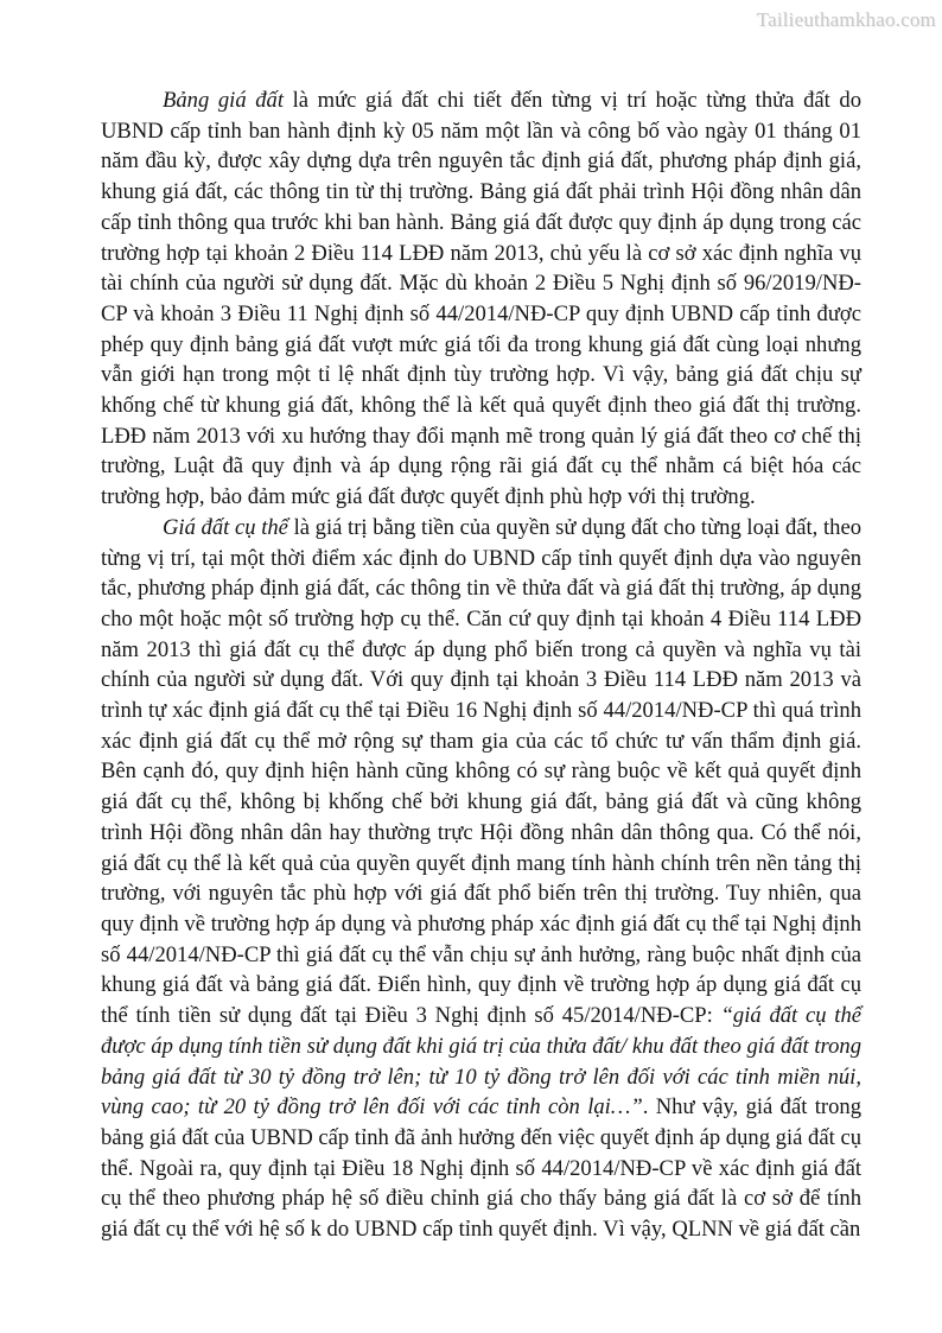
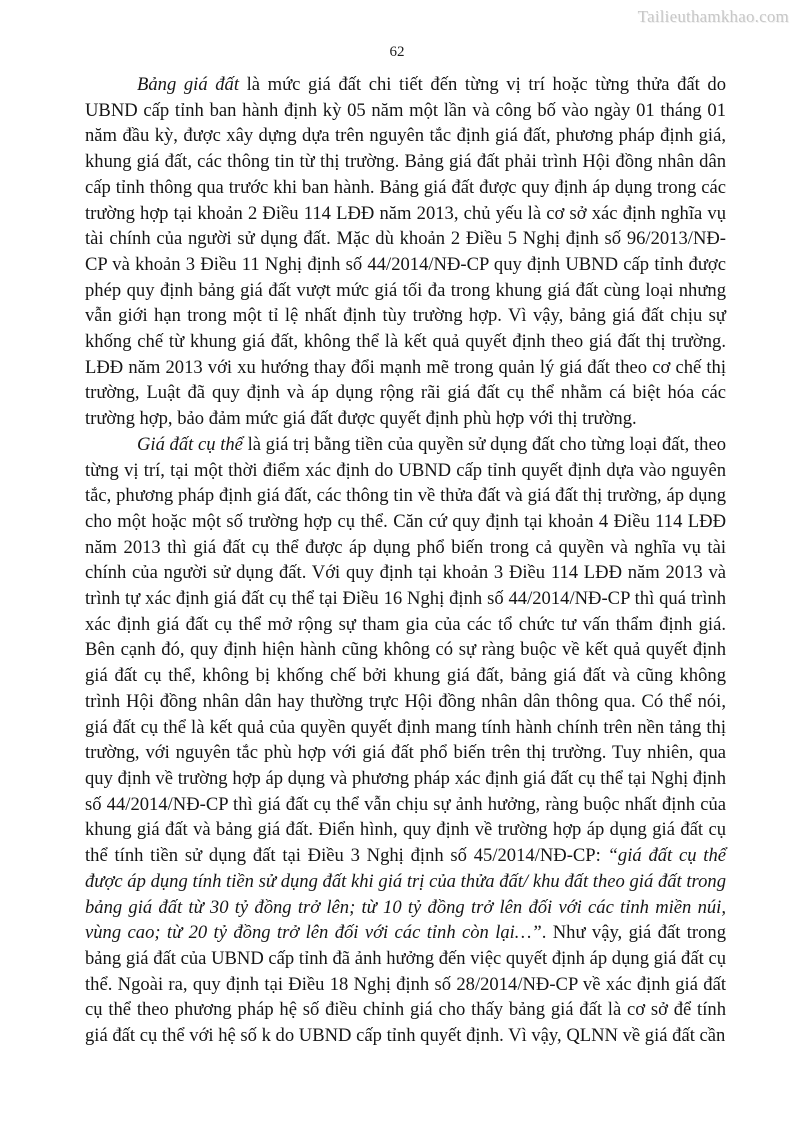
  Tailieuthamkhao.com
+ 62
- Bảng giá đất là mức giá đất chi tiết đến từng vị trí hoặc từng thửa đất do UBND cấp tỉnh ban hành định kỳ 05 năm một lần và công bố vào ngày 01 tháng 01 năm đầu kỳ, được xây dựng dựa trên nguyên tắc định giá đất, phương pháp định giá, khung giá đất, các thông tin từ thị trường. Bảng giá đất phải trình Hội đồng nhân dân cấp tỉnh thông qua trước khi ban hành. Bảng giá đất được quy định áp dụng trong các trường hợp tại khoản 2 Điều 114 LĐĐ năm 2013, chủ yếu là cơ sở xác định nghĩa vụ tài chính của người sử dụng đất. Mặc dù khoản 2 Điều 5 Nghị định số 96/2019/NĐ-CP và khoản 3 Điều 11 Nghị định số 44/2014/NĐ-CP quy định UBND cấp tỉnh được phép quy định bảng giá đất vượt mức giá tối đa trong khung giá đất cùng loại nhưng vẫn giới hạn trong một tỉ lệ nhất định tùy trường hợp. Vì vậy, bảng giá đất chịu sự khống chế từ khung giá đất, không thể là kết quả quyết định theo giá đất thị trường. LĐĐ năm 2013 với xu hướng thay đổi mạnh mẽ trong quản lý giá đất theo cơ chế thị trường, Luật đã quy định và áp dụng rộng rãi giá đất cụ thể nhằm cá biệt hóa các trường hợp, bảo đảm mức giá đất được quyết định phù hợp với thị trường.
+ Bảng giá đất là mức giá đất chi tiết đến từng vị trí hoặc từng thửa đất do UBND cấp tỉnh ban hành định kỳ 05 năm một lần và công bố vào ngày 01 tháng 01 năm đầu kỳ, được xây dựng dựa trên nguyên tắc định giá đất, phương pháp định giá, khung giá đất, các thông tin từ thị trường. Bảng giá đất phải trình Hội đồng nhân dân cấp tỉnh thông qua trước khi ban hành. Bảng giá đất được quy định áp dụng trong các trường hợp tại khoản 2 Điều 114 LĐĐ năm 2013, chủ yếu là cơ sở xác định nghĩa vụ tài chính của người sử dụng đất. Mặc dù khoản 2 Điều 5 Nghị định số 96/2013/NĐ-CP và khoản 3 Điều 11 Nghị định số 44/2014/NĐ-CP quy định UBND cấp tỉnh được phép quy định bảng giá đất vượt mức giá tối đa trong khung giá đất cùng loại nhưng vẫn giới hạn trong một tỉ lệ nhất định tùy trường hợp. Vì vậy, bảng giá đất chịu sự khống chế từ khung giá đất, không thể là kết quả quyết định theo giá đất thị trường. LĐĐ năm 2013 với xu hướng thay đổi mạnh mẽ trong quản lý giá đất theo cơ chế thị trường, Luật đã quy định và áp dụng rộng rãi giá đất cụ thể nhằm cá biệt hóa các trường hợp, bảo đảm mức giá đất được quyết định phù hợp với thị trường.
- Giá đất cụ thể là giá trị bằng tiền của quyền sử dụng đất cho từng loại đất, theo từng vị trí, tại một thời điểm xác định do UBND cấp tỉnh quyết định dựa vào nguyên tắc, phương pháp định giá đất, các thông tin về thửa đất và giá đất thị trường, áp dụng cho một hoặc một số trường hợp cụ thể. Căn cứ quy định tại khoản 4 Điều 114 LĐĐ năm 2013 thì giá đất cụ thể được áp dụng phổ biến trong cả quyền và nghĩa vụ tài chính của người sử dụng đất. Với quy định tại khoản 3 Điều 114 LĐĐ năm 2013 và trình tự xác định giá đất cụ thể tại Điều 16 Nghị định số 44/2014/NĐ-CP thì quá trình xác định giá đất cụ thể mở rộng sự tham gia của các tổ chức tư vấn thẩm định giá. Bên cạnh đó, quy định hiện hành cũng không có sự ràng buộc về kết quả quyết định giá đất cụ thể, không bị khống chế bởi khung giá đất, bảng giá đất và cũng không trình Hội đồng nhân dân hay thường trực Hội đồng nhân dân thông qua. Có thể nói, giá đất cụ thể là kết quả của quyền quyết định mang tính hành chính trên nền tảng thị trường, với nguyên tắc phù hợp với giá đất phổ biến trên thị trường. Tuy nhiên, qua quy định về trường hợp áp dụng và phương pháp xác định giá đất cụ thể tại Nghị định số 44/2014/NĐ-CP thì giá đất cụ thể vẫn chịu sự ảnh hưởng, ràng buộc nhất định của khung giá đất và bảng giá đất. Điển hình, quy định về trường hợp áp dụng giá đất cụ thể tính tiền sử dụng đất tại Điều 3 Nghị định số 45/2014/NĐ-CP: “giá đất cụ thể được áp dụng tính tiền sử dụng đất khi giá trị của thửa đất/ khu đất theo giá đất trong bảng giá đất từ 30 tỷ đồng trở lên; từ 10 tỷ đồng trở lên đối với các tỉnh miền núi, vùng cao; từ 20 tỷ đồng trở lên đối với các tỉnh còn lại…”. Như vậy, giá đất trong bảng giá đất của UBND cấp tỉnh đã ảnh hưởng đến việc quyết định áp dụng giá đất cụ thể. Ngoài ra, quy định tại Điều 18 Nghị định số 44/2014/NĐ-CP về xác định giá đất cụ thể theo phương pháp hệ số điều chỉnh giá cho thấy bảng giá đất là cơ sở để tính giá đất cụ thể với hệ số k do UBND cấp tỉnh quyết định. Vì vậy, QLNN về giá đất cần
+ Giá đất cụ thể là giá trị bằng tiền của quyền sử dụng đất cho từng loại đất, theo từng vị trí, tại một thời điểm xác định do UBND cấp tỉnh quyết định dựa vào nguyên tắc, phương pháp định giá đất, các thông tin về thửa đất và giá đất thị trường, áp dụng cho một hoặc một số trường hợp cụ thể. Căn cứ quy định tại khoản 4 Điều 114 LĐĐ năm 2013 thì giá đất cụ thể được áp dụng phổ biến trong cả quyền và nghĩa vụ tài chính của người sử dụng đất. Với quy định tại khoản 3 Điều 114 LĐĐ năm 2013 và trình tự xác định giá đất cụ thể tại Điều 16 Nghị định số 44/2014/NĐ-CP thì quá trình xác định giá đất cụ thể mở rộng sự tham gia của các tổ chức tư vấn thẩm định giá. Bên cạnh đó, quy định hiện hành cũng không có sự ràng buộc về kết quả quyết định giá đất cụ thể, không bị khống chế bởi khung giá đất, bảng giá đất và cũng không trình Hội đồng nhân dân hay thường trực Hội đồng nhân dân thông qua. Có thể nói, giá đất cụ thể là kết quả của quyền quyết định mang tính hành chính trên nền tảng thị trường, với nguyên tắc phù hợp với giá đất phổ biến trên thị trường. Tuy nhiên, qua quy định về trường hợp áp dụng và phương pháp xác định giá đất cụ thể tại Nghị định số 44/2014/NĐ-CP thì giá đất cụ thể vẫn chịu sự ảnh hưởng, ràng buộc nhất định của khung giá đất và bảng giá đất. Điển hình, quy định về trường hợp áp dụng giá đất cụ thể tính tiền sử dụng đất tại Điều 3 Nghị định số 45/2014/NĐ-CP: “giá đất cụ thể được áp dụng tính tiền sử dụng đất khi giá trị của thửa đất/ khu đất theo giá đất trong bảng giá đất từ 30 tỷ đồng trở lên; từ 10 tỷ đồng trở lên đối với các tỉnh miền núi, vùng cao; từ 20 tỷ đồng trở lên đối với các tỉnh còn lại…”. Như vậy, giá đất trong bảng giá đất của UBND cấp tỉnh đã ảnh hưởng đến việc quyết định áp dụng giá đất cụ thể. Ngoài ra, quy định tại Điều 18 Nghị định số 28/2014/NĐ-CP về xác định giá đất cụ thể theo phương pháp hệ số điều chỉnh giá cho thấy bảng giá đất là cơ sở để tính giá đất cụ thể với hệ số k do UBND cấp tỉnh quyết định. Vì vậy, QLNN về giá đất cần
